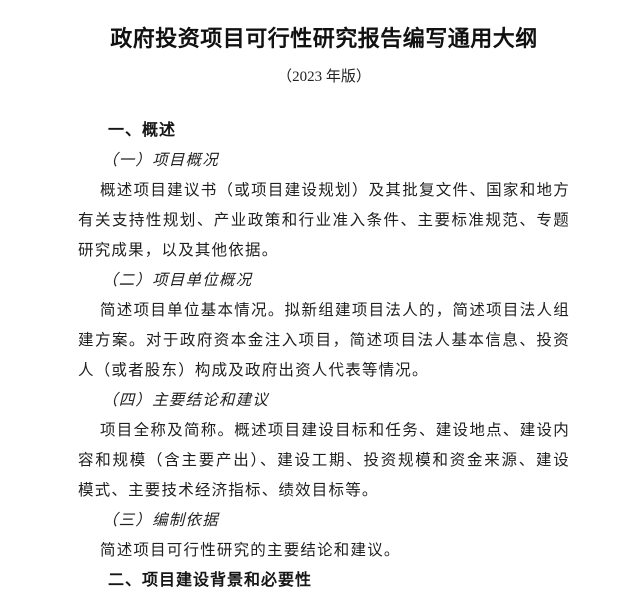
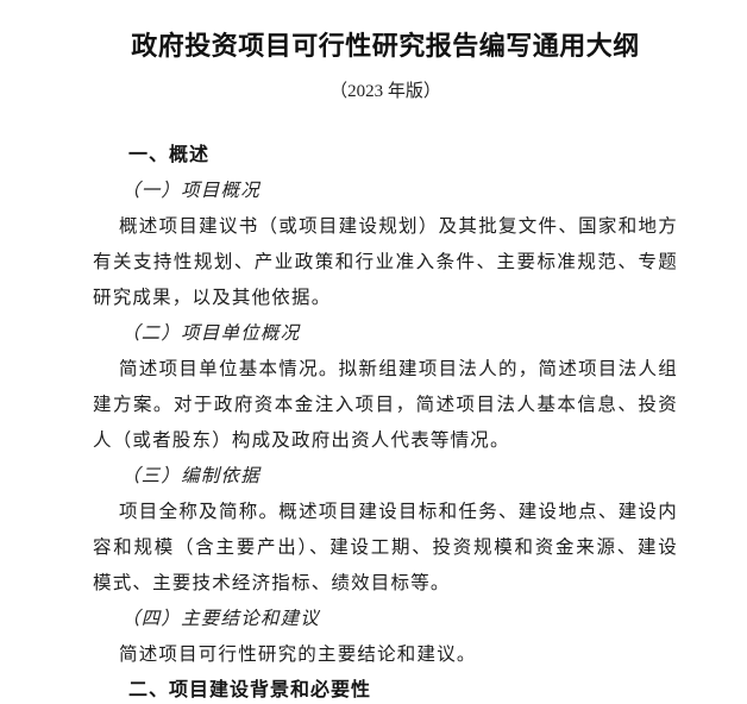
  政府投资项目可行性研究报告编写通用大纲
  （2023 年版）
  一、概述
  （一）项目概况
  概述项目建议书（或项目建设规划）及其批复文件、国家和地方有关支持性规划、产业政策和行业准入条件、主要标准规范、专题研究成果，以及其他依据。
  （二）项目单位概况
  简述项目单位基本情况。拟新组建项目法人的，简述项目法人组建方案。对于政府资本金注入项目，简述项目法人基本信息、投资人（或者股东）构成及政府出资人代表等情况。
- （四）主要结论和建议
+ （三）编制依据
  项目全称及简称。概述项目建设目标和任务、建设地点、建设内容和规模（含主要产出）、建设工期、投资规模和资金来源、建设模式、主要技术经济指标、绩效目标等。
- （三）编制依据
+ （四）主要结论和建议
  简述项目可行性研究的主要结论和建议。
  二、项目建设背景和必要性
